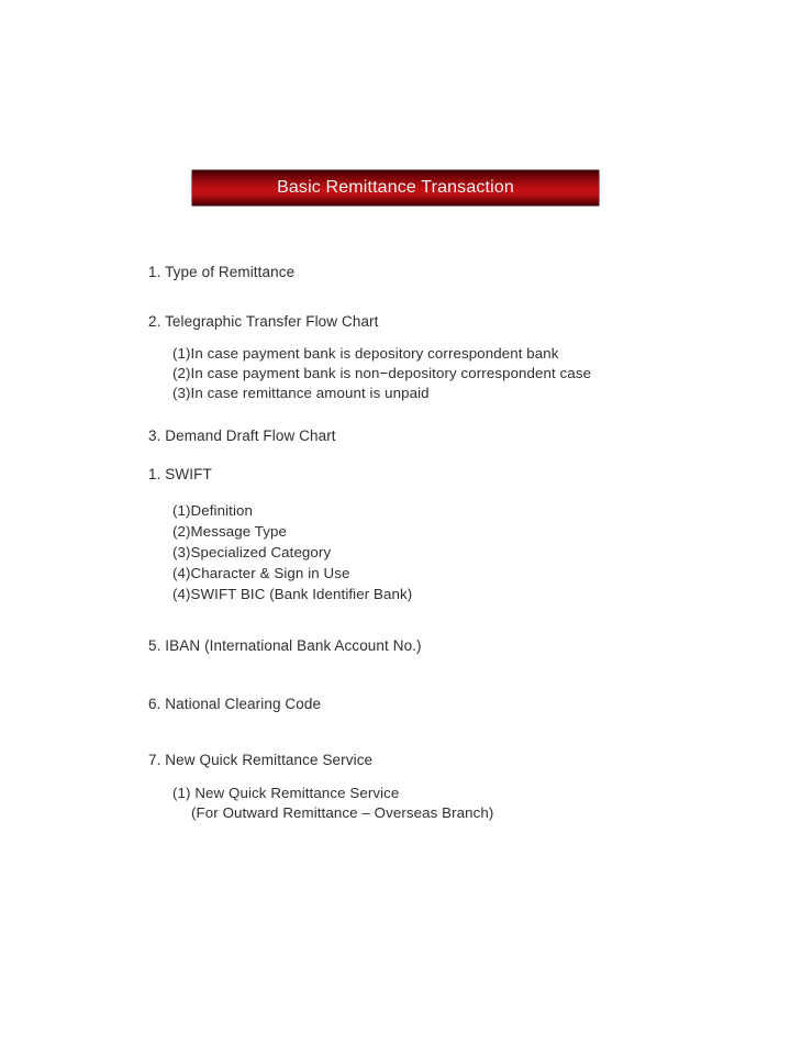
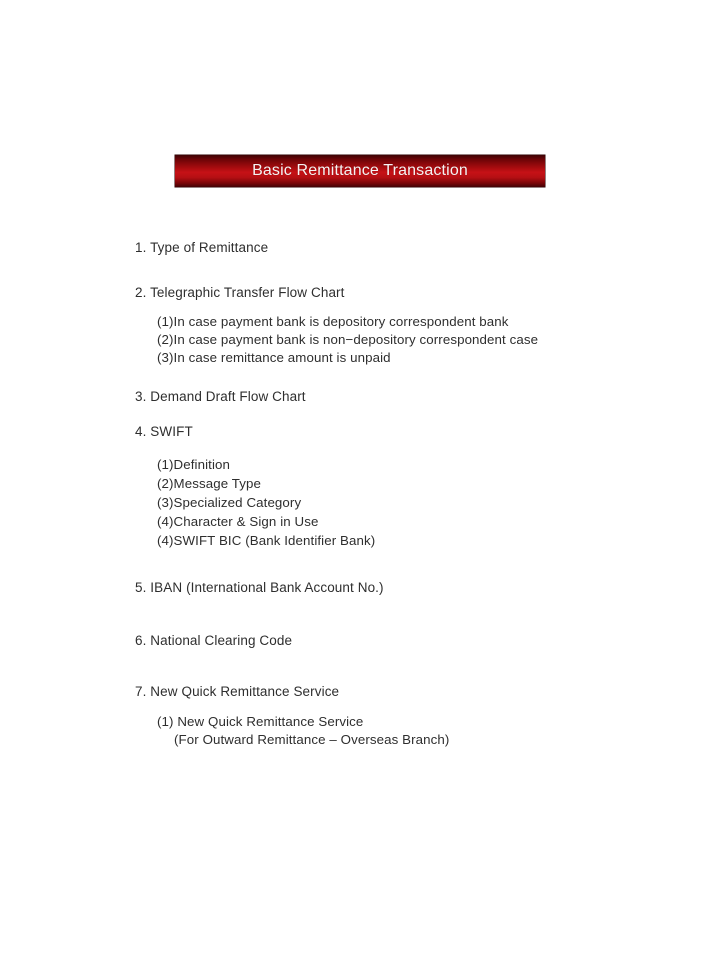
  Basic Remittance Transaction
  1. Type of Remittance
  2. Telegraphic Transfer Flow Chart
  (1)In case payment bank is depository correspondent bank
  (2)In case payment bank is non−depository correspondent case
  (3)In case remittance amount is unpaid
  3. Demand Draft Flow Chart
- 1. SWIFT
+ 4. SWIFT
  (1)Definition
  (2)Message Type
  (3)Specialized Category
  (4)Character & Sign in Use
  (4)SWIFT BIC (Bank Identifier Bank)
  5. IBAN (International Bank Account No.)
  6. National Clearing Code
  7. New Quick Remittance Service
  (1) New Quick Remittance Service
  (For Outward Remittance – Overseas Branch)
